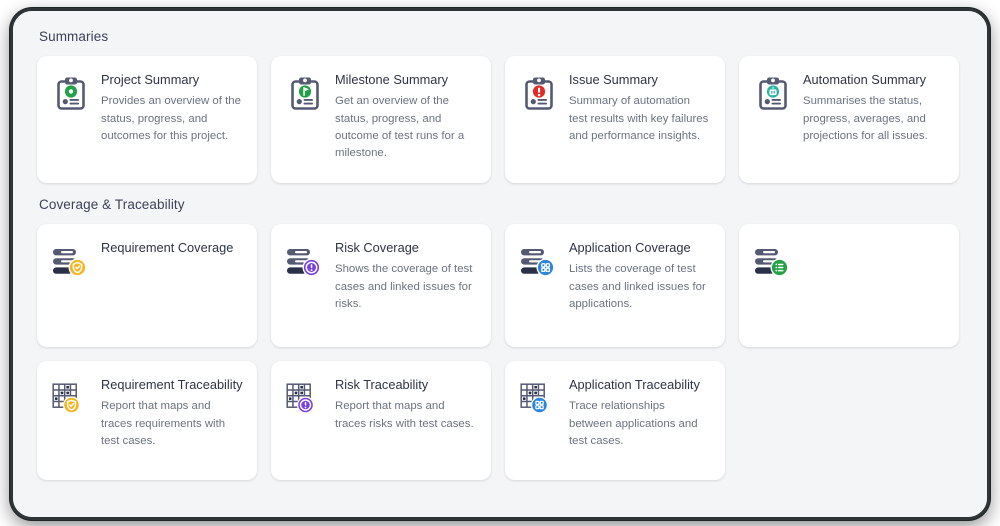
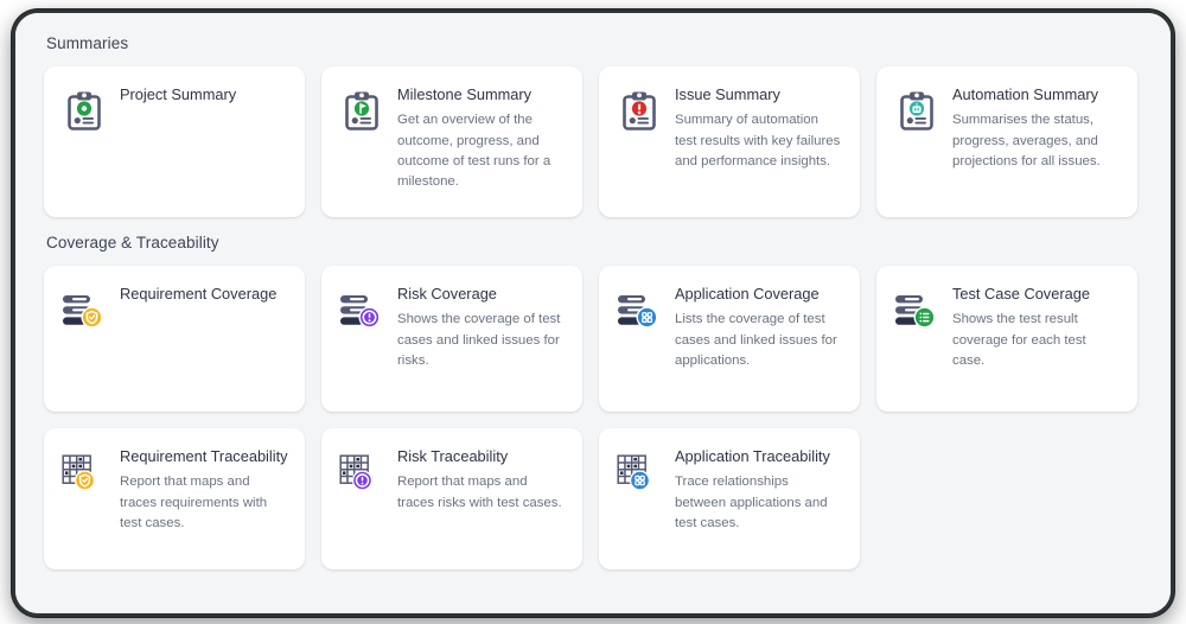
  Summaries
  Project Summary
- Provides an overview of the status, progress, and outcomes for this project.
  Milestone Summary
- Get an overview of the status, progress, and outcome of test runs for a milestone.
+ Get an overview of the outcome, progress, and outcome of test runs for a milestone.
  Issue Summary
  Summary of automation test results with key failures and performance insights.
  Automation Summary
  Summarises the status, progress, averages, and projections for all issues.
  Coverage & Traceability
  Requirement Coverage
  Risk Coverage
  Shows the coverage of test cases and linked issues for risks.
  Application Coverage
  Lists the coverage of test cases and linked issues for applications.
+ Test Case Coverage
+ Shows the test result coverage for each test case.
  Requirement Traceability
  Report that maps and traces requirements with test cases.
  Risk Traceability
  Report that maps and traces risks with test cases.
  Application Traceability
  Trace relationships between applications and test cases.
